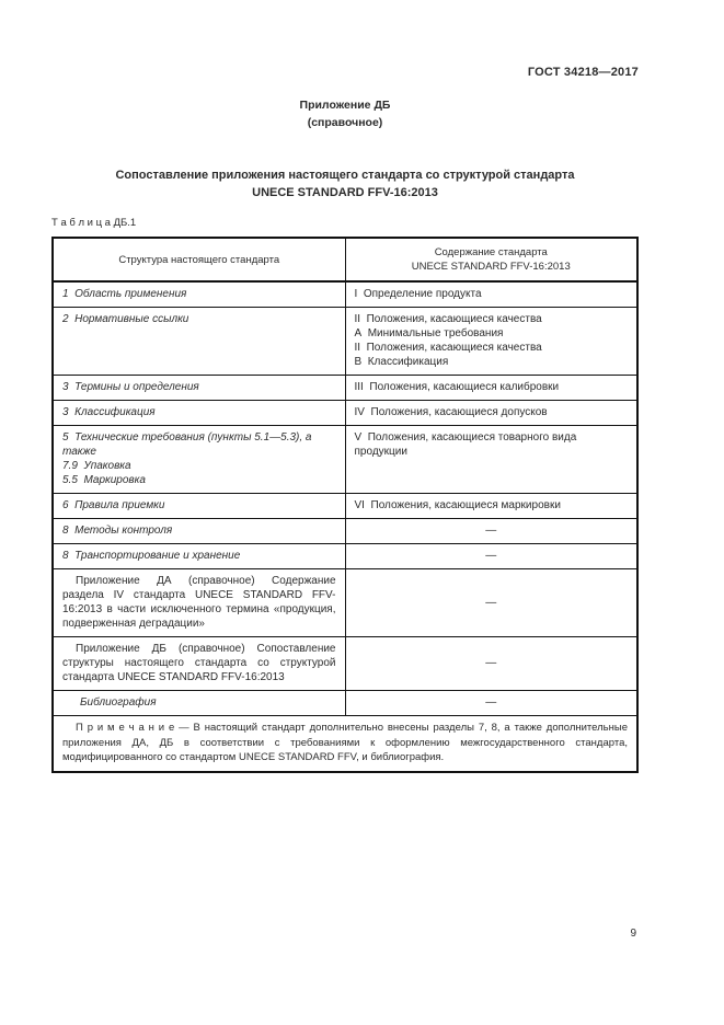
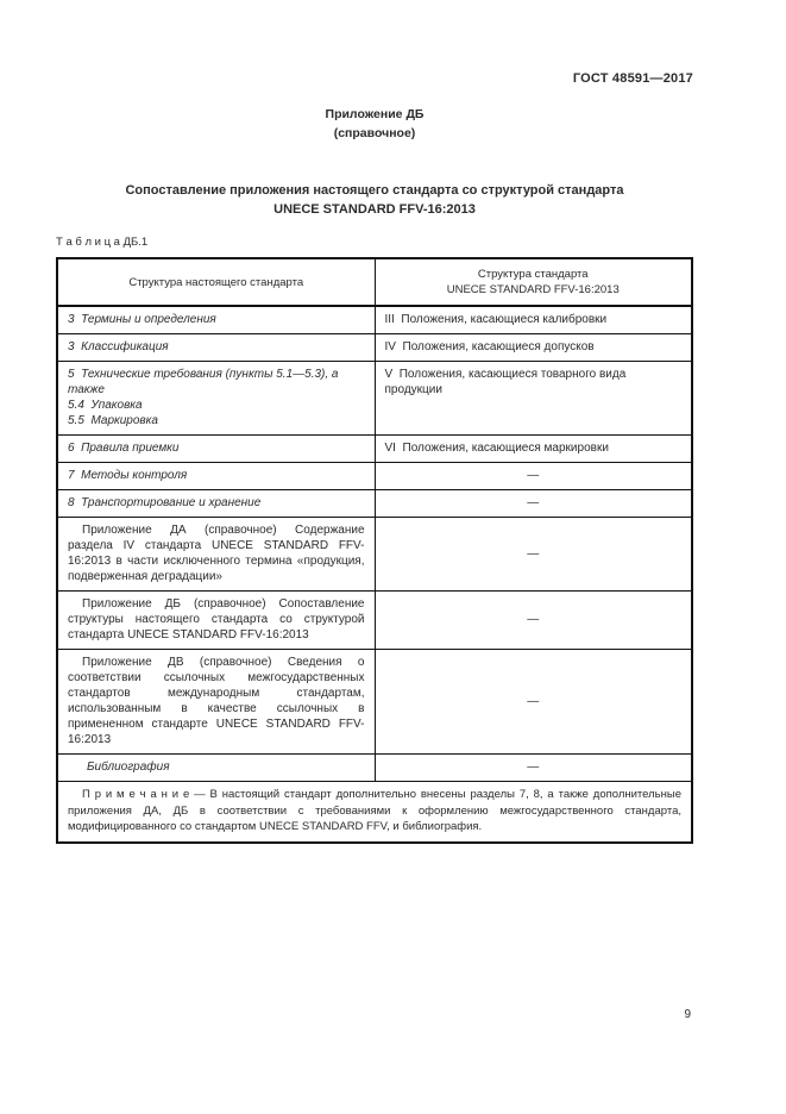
- ГОСТ 34218—2017
+ ГОСТ 48591—2017
  Приложение ДБ
  (справочное)
  Сопоставление приложения настоящего стандарта со структурой стандарта
  UNECE STANDARD FFV-16:2013
  Т а б л и ц а ДБ.1
- Структура настоящего стандарта	Содержание стандарта UNECE STANDARD FFV-16:2013
+ Структура настоящего стандарта	Структура стандарта UNECE STANDARD FFV-16:2013
- 1 Область применения	I Определение продукта
- 2 Нормативные ссылки	II Положения, касающиеся качества А Минимальные требования II Положения, касающиеся качества В Классификация
  3 Термины и определения	III Положения, касающиеся калибровки
  3 Классификация	IV Положения, касающиеся допусков
- 5 Технические требования (пункты 5.1—5.3), а также 7.9 Упаковка 5.5 Маркировка	V Положения, касающиеся товарного вида продукции
+ 5 Технические требования (пункты 5.1—5.3), а также 5.4 Упаковка 5.5 Маркировка	V Положения, касающиеся товарного вида продукции
  6 Правила приемки	VI Положения, касающиеся маркировки
- 8 Методы контроля	—
+ 7 Методы контроля	—
  8 Транспортирование и хранение	—
  Приложение ДА (справочное) Содержание раздела IV стандарта UNECE STANDARD FFV-16:2013 в части исключенного термина «продукция, подверженная деградации»	—
  Приложение ДБ (справочное) Сопоставление структуры настоящего стандарта со структурой стандарта UNECE STANDARD FFV-16:2013	—
+ Приложение ДВ (справочное) Сведения о соответствии ссылочных межгосударственных стандартов международным стандартам, использованным в качестве ссылочных в примененном стандарте UNECE STANDARD FFV-16:2013	—
  Библиография	—
  П р и м е ч а н и е — В настоящий стандарт дополнительно внесены разделы 7, 8, а также дополнительные приложения ДА, ДБ в соответствии с требованиями к оформлению межгосударственного стандарта, модифицированного со стандартом UNECE STANDARD FFV, и библиография.
  9
